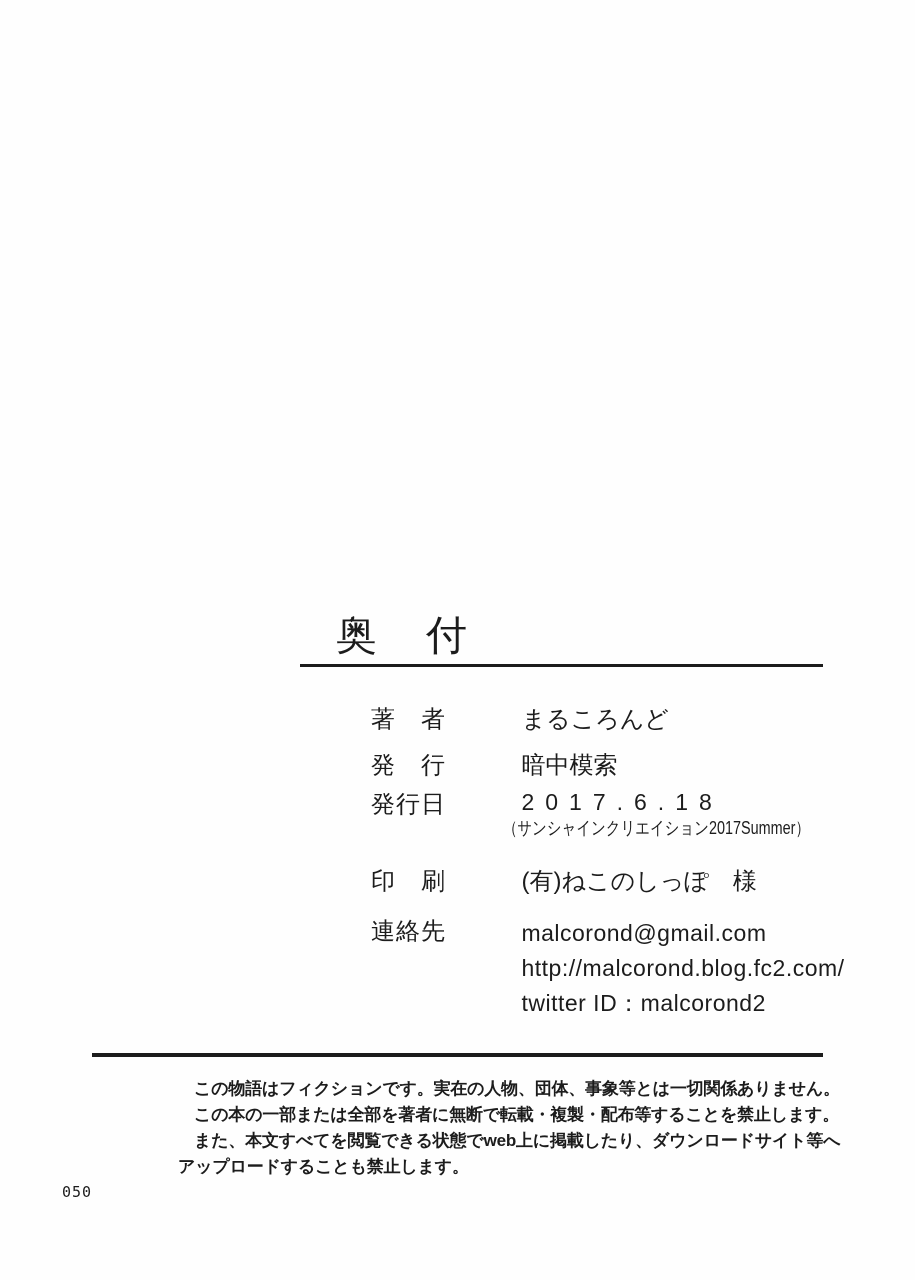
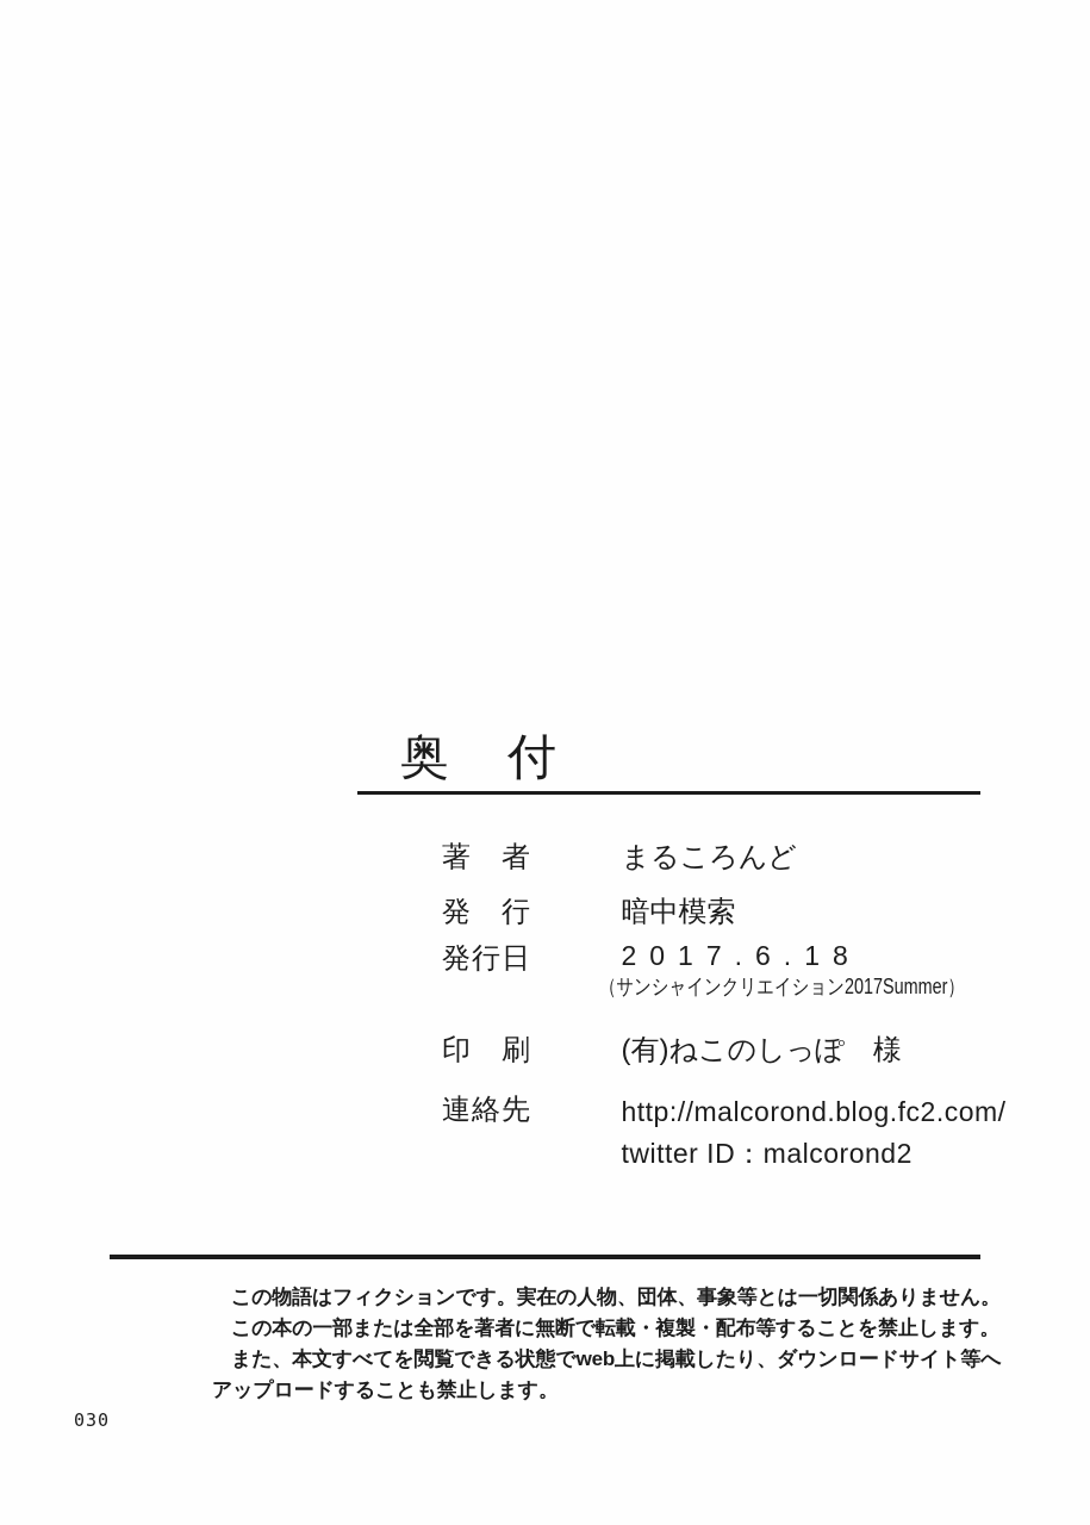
  奥 付
  著 者 まるころんど
  発 行 暗中模索
  発行日 2017.6.18
  （サンシャインクリエイション2017Summer）
  印 刷 (有)ねこのしっぽ 様
  連絡先
- malcorond@gmail.com
  http://malcorond.blog.fc2.com/
  twitter ID：malcorond2
  この物語はフィクションです。実在の人物、団体、事象等とは一切関係ありません。
  この本の一部または全部を著者に無断で転載・複製・配布等することを禁止します。
  また、本文すべてを閲覧できる状態でweb上に掲載したり、ダウンロードサイト等へ
  アップロードすることも禁止します。
- 050
+ 030
